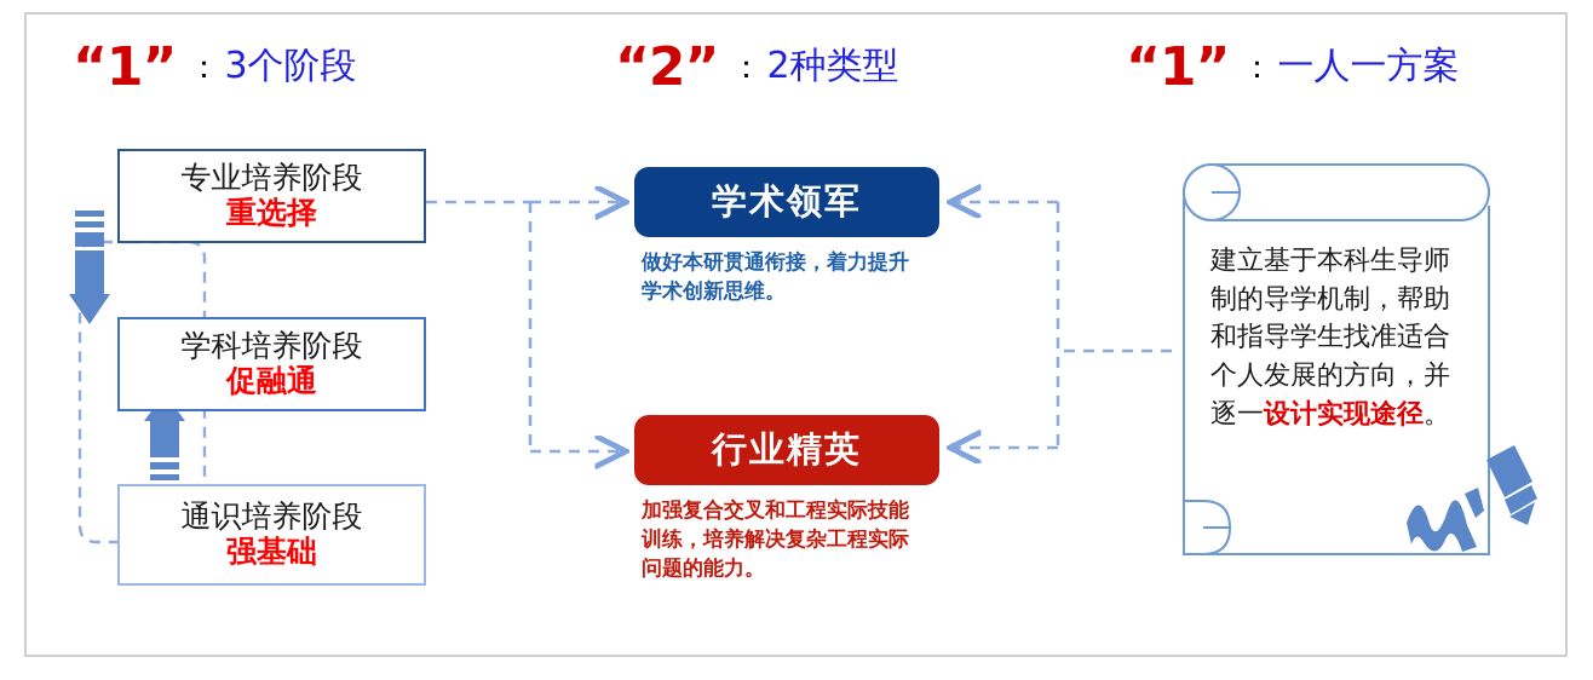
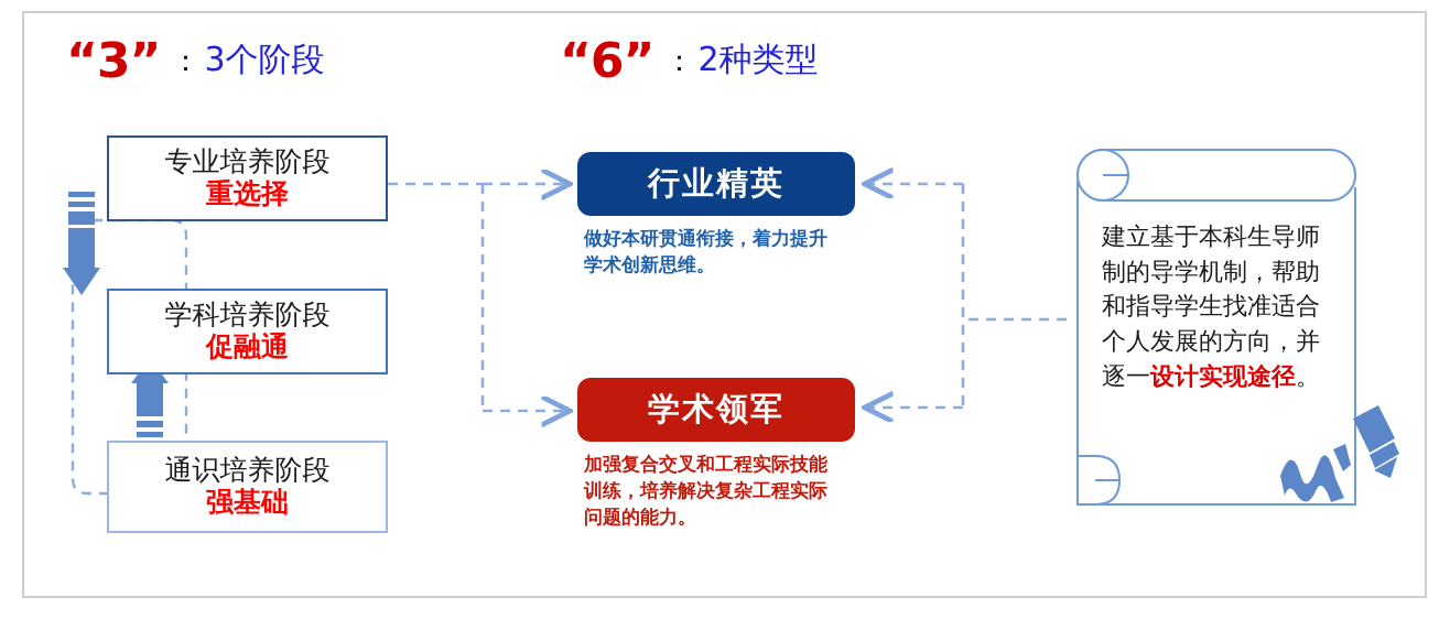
- “1” ： 3个阶段
+ “3” ： 3个阶段
- “2” ： 2种类型
+ “6” ： 2种类型
- “1” ： 一人一方案
  专业培养阶段
  重选择
  学科培养阶段
  促融通
  通识培养阶段
  强基础
- 学术领军
+ 行业精英
  做好本研贯通衔接，着力提升学术创新思维。
- 行业精英
+ 学术领军
  加强复合交叉和工程实际技能训练，培养解决复杂工程实际问题的能力。
  建立基于本科生导师制的导学机制，帮助和指导学生找准适合个人发展的方向，并逐一设计实现途径。
